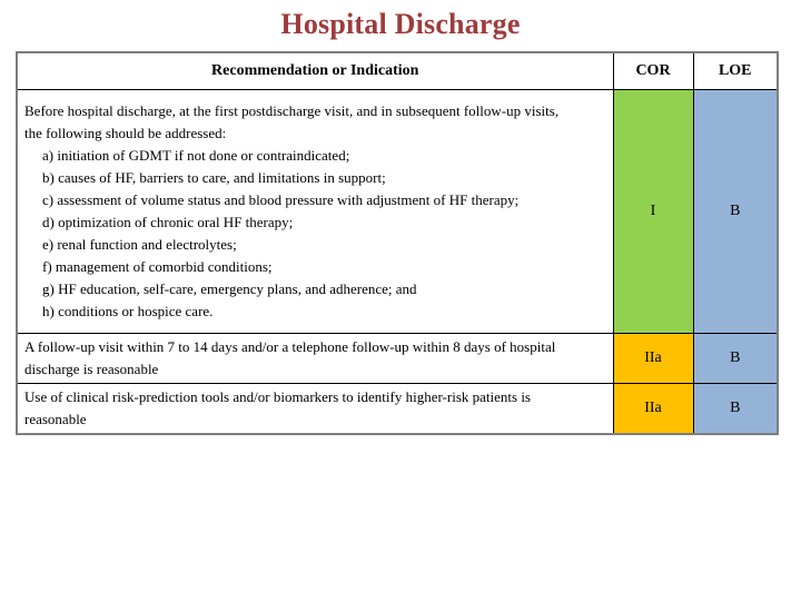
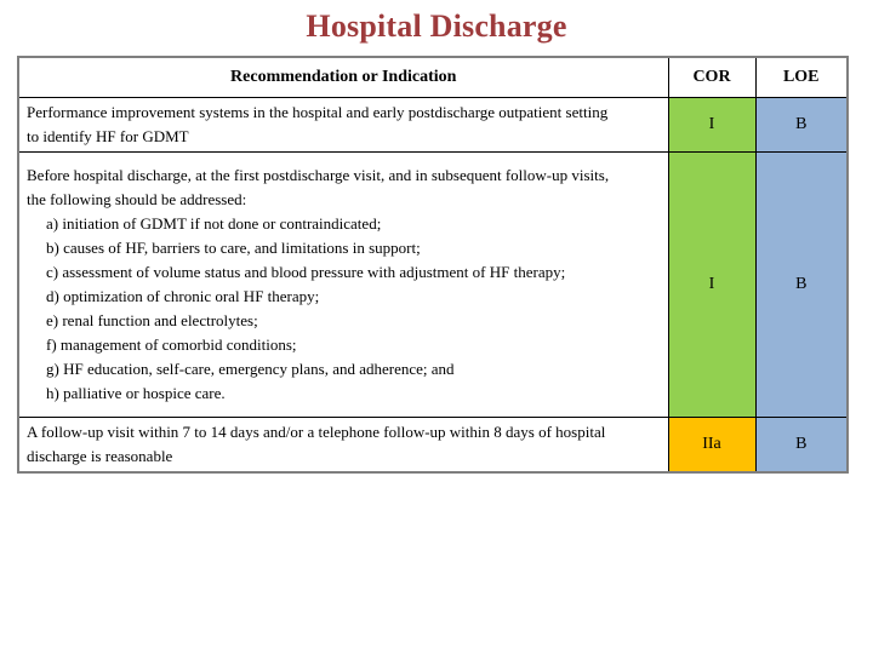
  Hospital Discharge
  Recommendation or Indication	COR	LOE
+ Performance improvement systems in the hospital and early postdischarge outpatient settingto identify HF for GDMT	I	B
- Before hospital discharge, at the first postdischarge visit, and in subsequent follow-up visits,the following should be addressed: a) initiation of GDMT if not done or contraindicated;b) causes of HF, barriers to care, and limitations in support;c) assessment of volume status and blood pressure with adjustment of HF therapy;d) optimization of chronic oral HF therapy;e) renal function and electrolytes;f) management of comorbid conditions;g) HF education, self-care, emergency plans, and adherence; andh) conditions or hospice care.	I	B
+ Before hospital discharge, at the first postdischarge visit, and in subsequent follow-up visits,the following should be addressed: a) initiation of GDMT if not done or contraindicated;b) causes of HF, barriers to care, and limitations in support;c) assessment of volume status and blood pressure with adjustment of HF therapy;d) optimization of chronic oral HF therapy;e) renal function and electrolytes;f) management of comorbid conditions;g) HF education, self-care, emergency plans, and adherence; andh) palliative or hospice care.	I	B
  A follow-up visit within 7 to 14 days and/or a telephone follow-up within 8 days of hospitaldischarge is reasonable	IIa	B
- Use of clinical risk-prediction tools and/or biomarkers to identify higher-risk patients isreasonable	IIa	B
